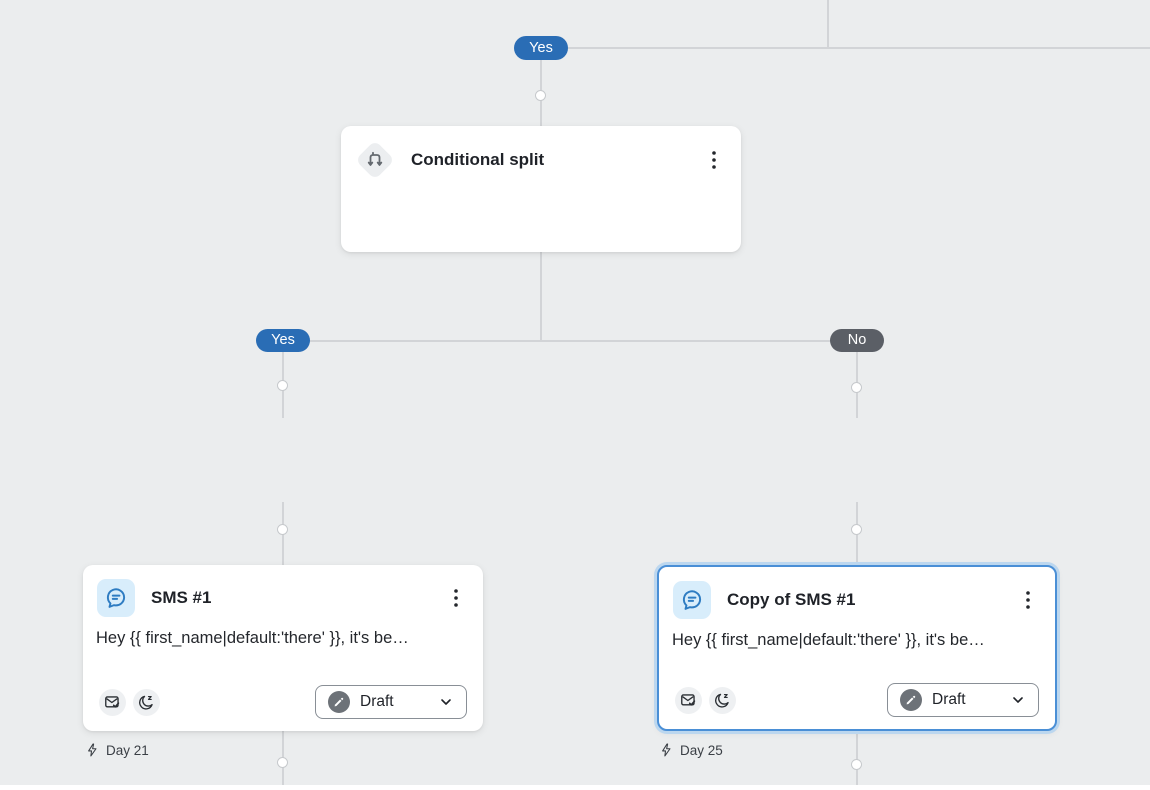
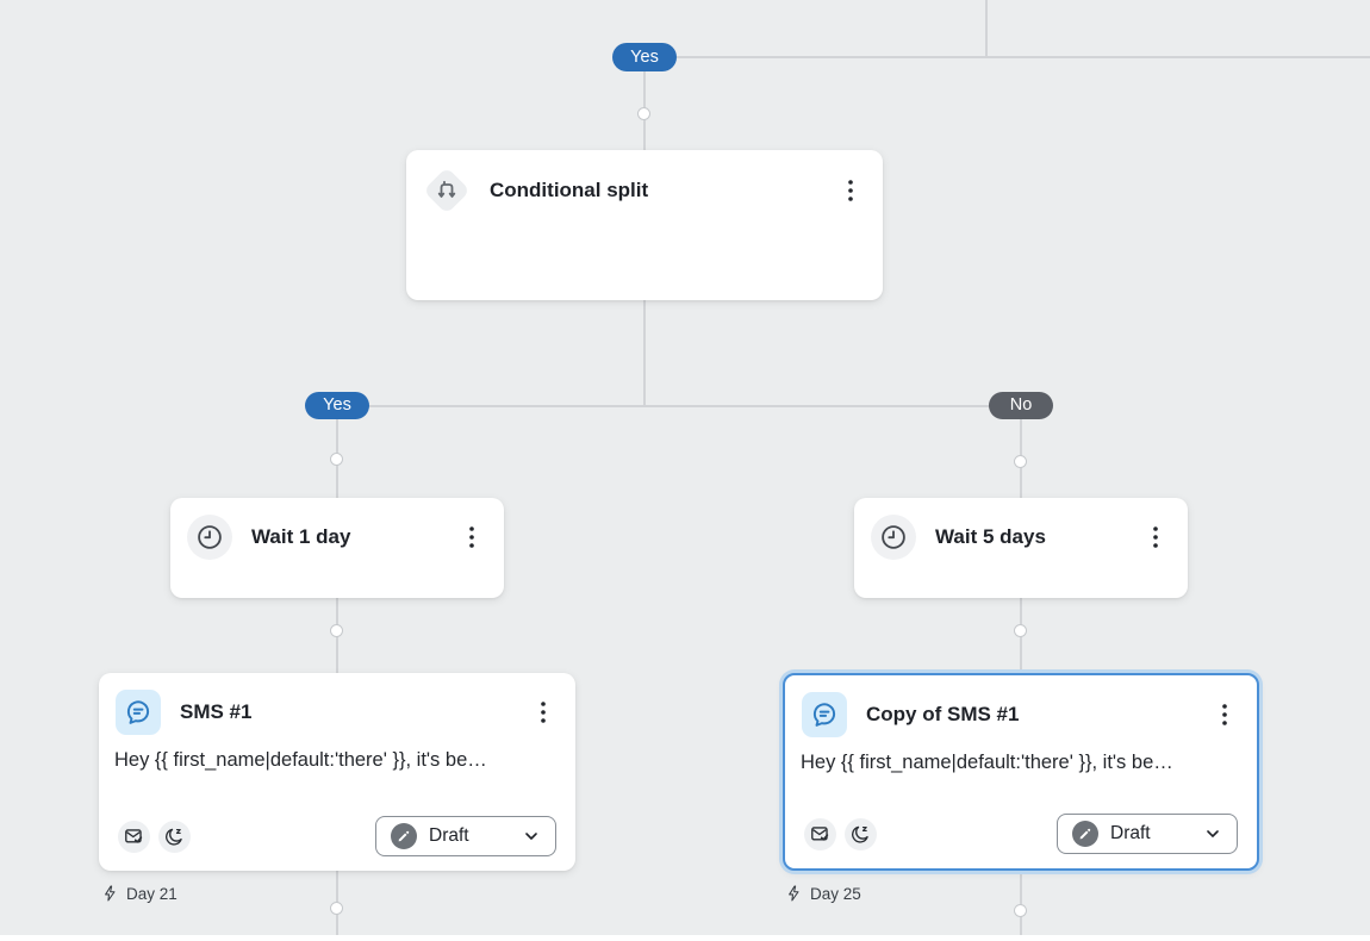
  Yes
  Yes
  No
  Conditional split
+ Wait 1 day
+ Wait 5 days
  SMS #1
  Hey {{ first_name|default:'there' }}, it's be…
  Draft
  Day 21
  Copy of SMS #1
  Hey {{ first_name|default:'there' }}, it's be…
  Draft
  Day 25
